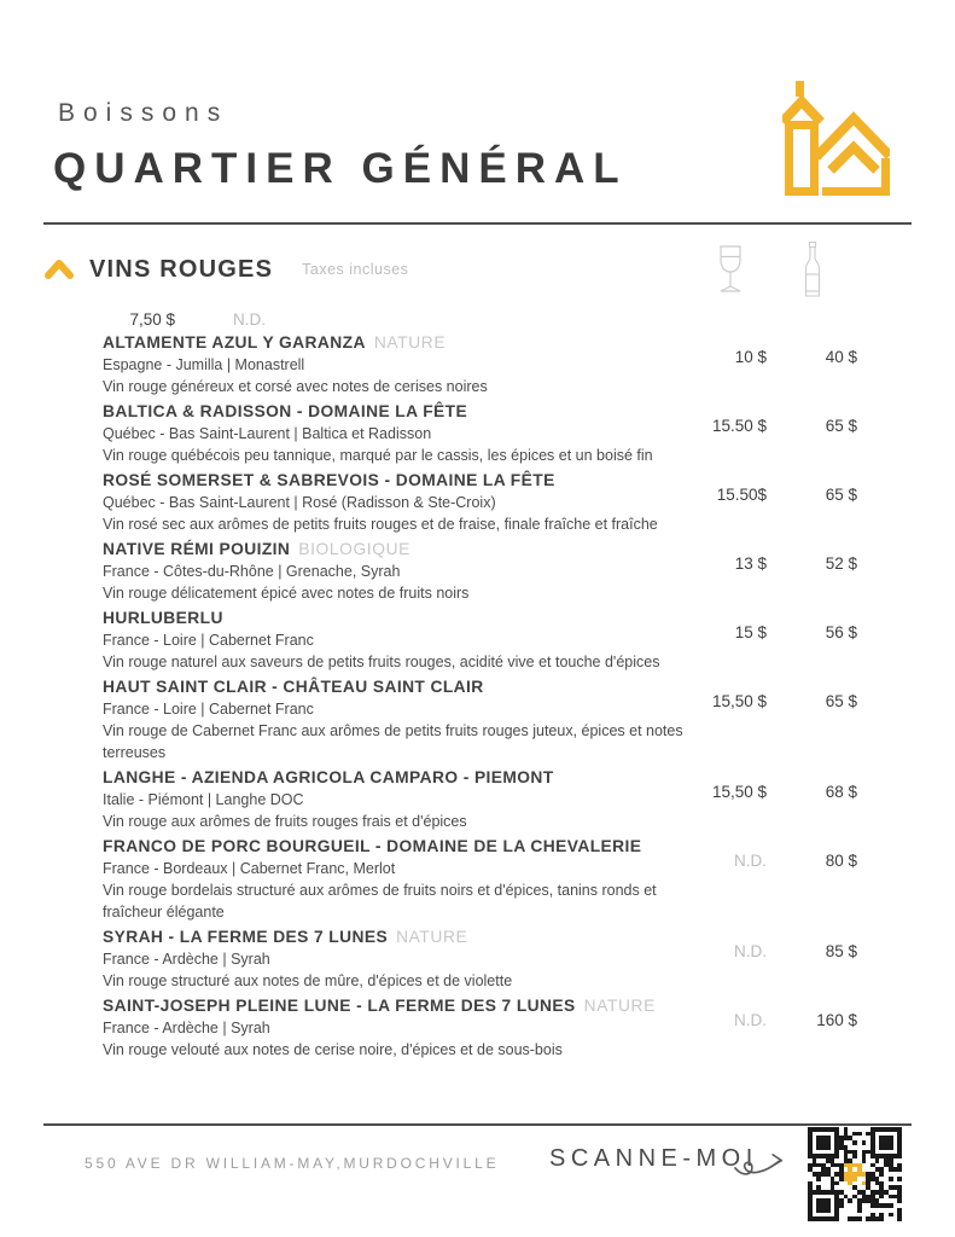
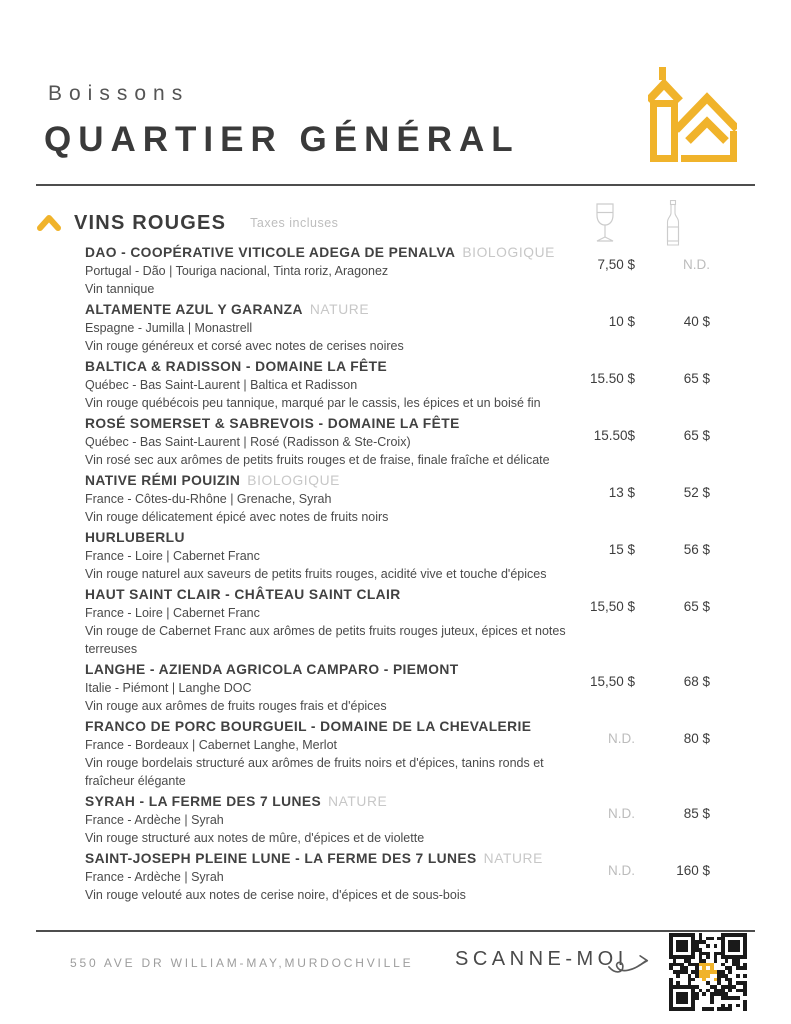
  Boissons
  QUARTIER GÉNÉRAL
  VINS ROUGES
  Taxes incluses
+ DAO - COOPÉRATIVE VITICOLE ADEGA DE PENALVA BIOLOGIQUE
+ Portugal - Dão | Touriga nacional, Tinta roriz, Aragonez
+ Vin tannique
  7,50 $
  N.D.
  ALTAMENTE AZUL Y GARANZA NATURE
  Espagne - Jumilla | Monastrell
  Vin rouge généreux et corsé avec notes de cerises noires
  10 $
  40 $
  BALTICA & RADISSON - DOMAINE LA FÊTE
  Québec - Bas Saint-Laurent | Baltica et Radisson
  Vin rouge québécois peu tannique, marqué par le cassis, les épices et un boisé fin
  15.50 $
  65 $
  ROSÉ SOMERSET & SABREVOIS - DOMAINE LA FÊTE
  Québec - Bas Saint-Laurent | Rosé (Radisson & Ste-Croix)
- Vin rosé sec aux arômes de petits fruits rouges et de fraise, finale fraîche et fraîche
+ Vin rosé sec aux arômes de petits fruits rouges et de fraise, finale fraîche et délicate
  15.50$
  65 $
  NATIVE RÉMI POUIZIN BIOLOGIQUE
  France - Côtes-du-Rhône | Grenache, Syrah
  Vin rouge délicatement épicé avec notes de fruits noirs
  13 $
  52 $
  HURLUBERLU
  France - Loire | Cabernet Franc
  Vin rouge naturel aux saveurs de petits fruits rouges, acidité vive et touche d'épices
  15 $
  56 $
  HAUT SAINT CLAIR - CHÂTEAU SAINT CLAIR
  France - Loire | Cabernet Franc
  Vin rouge de Cabernet Franc aux arômes de petits fruits rouges juteux, épices et notes terreuses
  15,50 $
  65 $
  LANGHE - AZIENDA AGRICOLA CAMPARO - PIEMONT
  Italie - Piémont | Langhe DOC
  Vin rouge aux arômes de fruits rouges frais et d'épices
  15,50 $
  68 $
  FRANCO DE PORC BOURGUEIL - DOMAINE DE LA CHEVALERIE
- France - Bordeaux | Cabernet Franc, Merlot
+ France - Bordeaux | Cabernet Langhe, Merlot
  Vin rouge bordelais structuré aux arômes de fruits noirs et d'épices, tanins ronds et fraîcheur élégante
  N.D.
  80 $
  SYRAH - LA FERME DES 7 LUNES NATURE
  France - Ardèche | Syrah
  Vin rouge structuré aux notes de mûre, d'épices et de violette
  N.D.
  85 $
  SAINT-JOSEPH PLEINE LUNE - LA FERME DES 7 LUNES NATURE
  France - Ardèche | Syrah
  Vin rouge velouté aux notes de cerise noire, d'épices et de sous-bois
  N.D.
  160 $
  550 AVE DR WILLIAM-MAY,MURDOCHVILLE
  SCANNE-MOI
